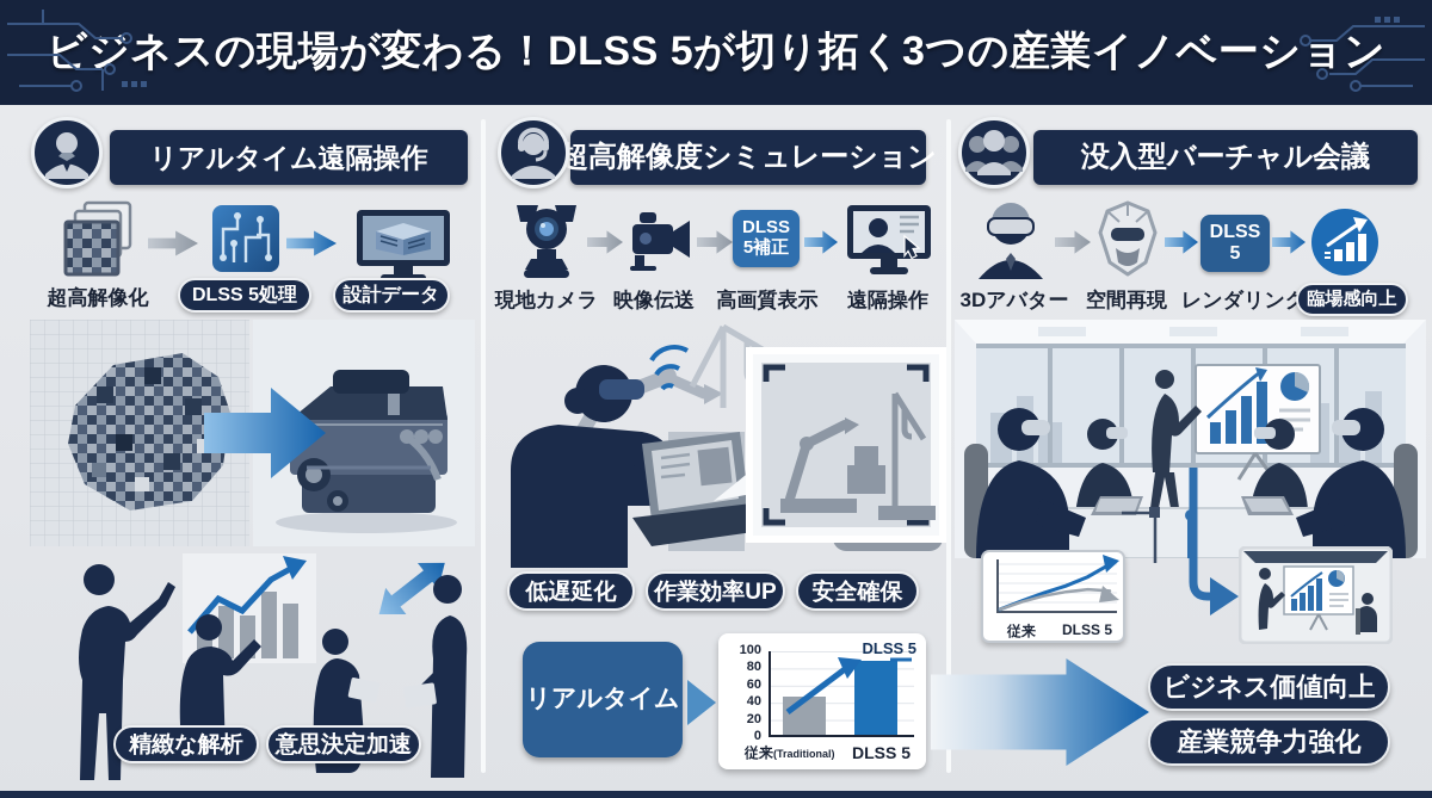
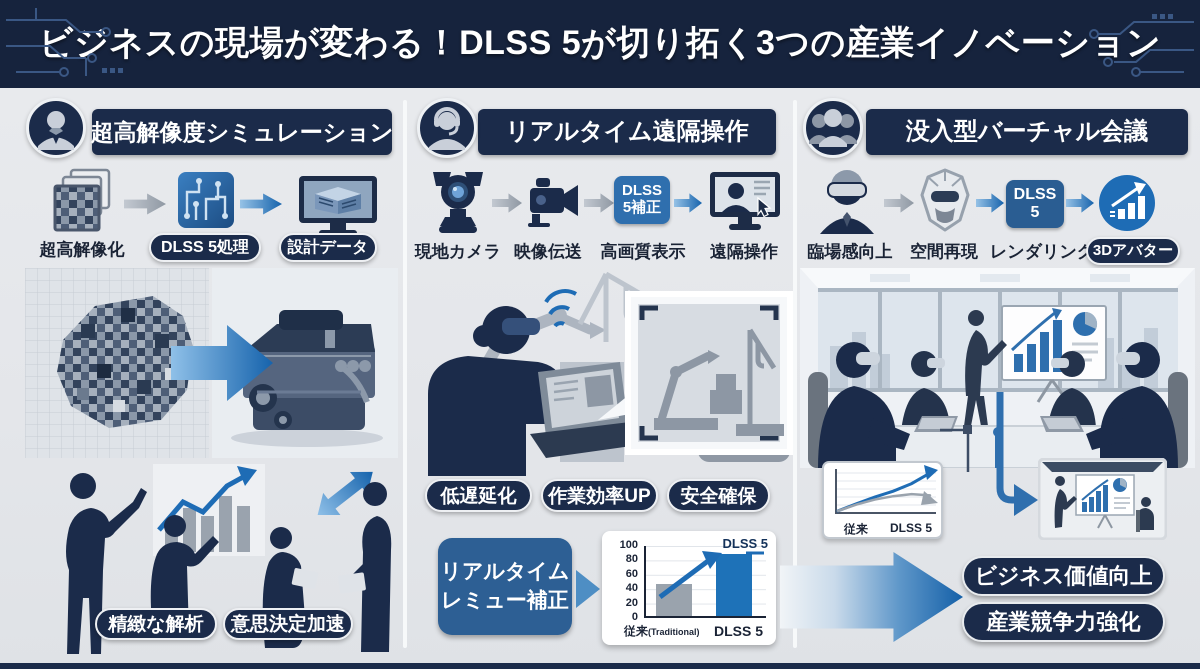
  ビジネスの現場が変わる！DLSS 5が切り拓く3つの産業イノベーション
- リアルタイム遠隔操作
+ 超高解像度シミュレーション
  超高解像化
  DLSS 5処理
  設計データ
  精緻な解析
  意思決定加速
- 超高解像度シミュレーション
+ リアルタイム遠隔操作
  DLSS
  5補正
  現地カメラ
  映像伝送
  高画質表示
  遠隔操作
  低遅延化
  作業効率UP
  安全確保
  リアルタイム
+ レミュー補正
  100
  80
  60
  40
  20
  0
  DLSS 5
  従来(Traditional)
  DLSS 5
  没入型バーチャル会議
  DLSS
  5
- 3Dアバター
+ 臨場感向上
  空間再現
  レンダリン
- 臨場感向上
+ 3Dアバター
  従来
  DLSS 5
  ビジネス価値向上
  産業競争力強化
